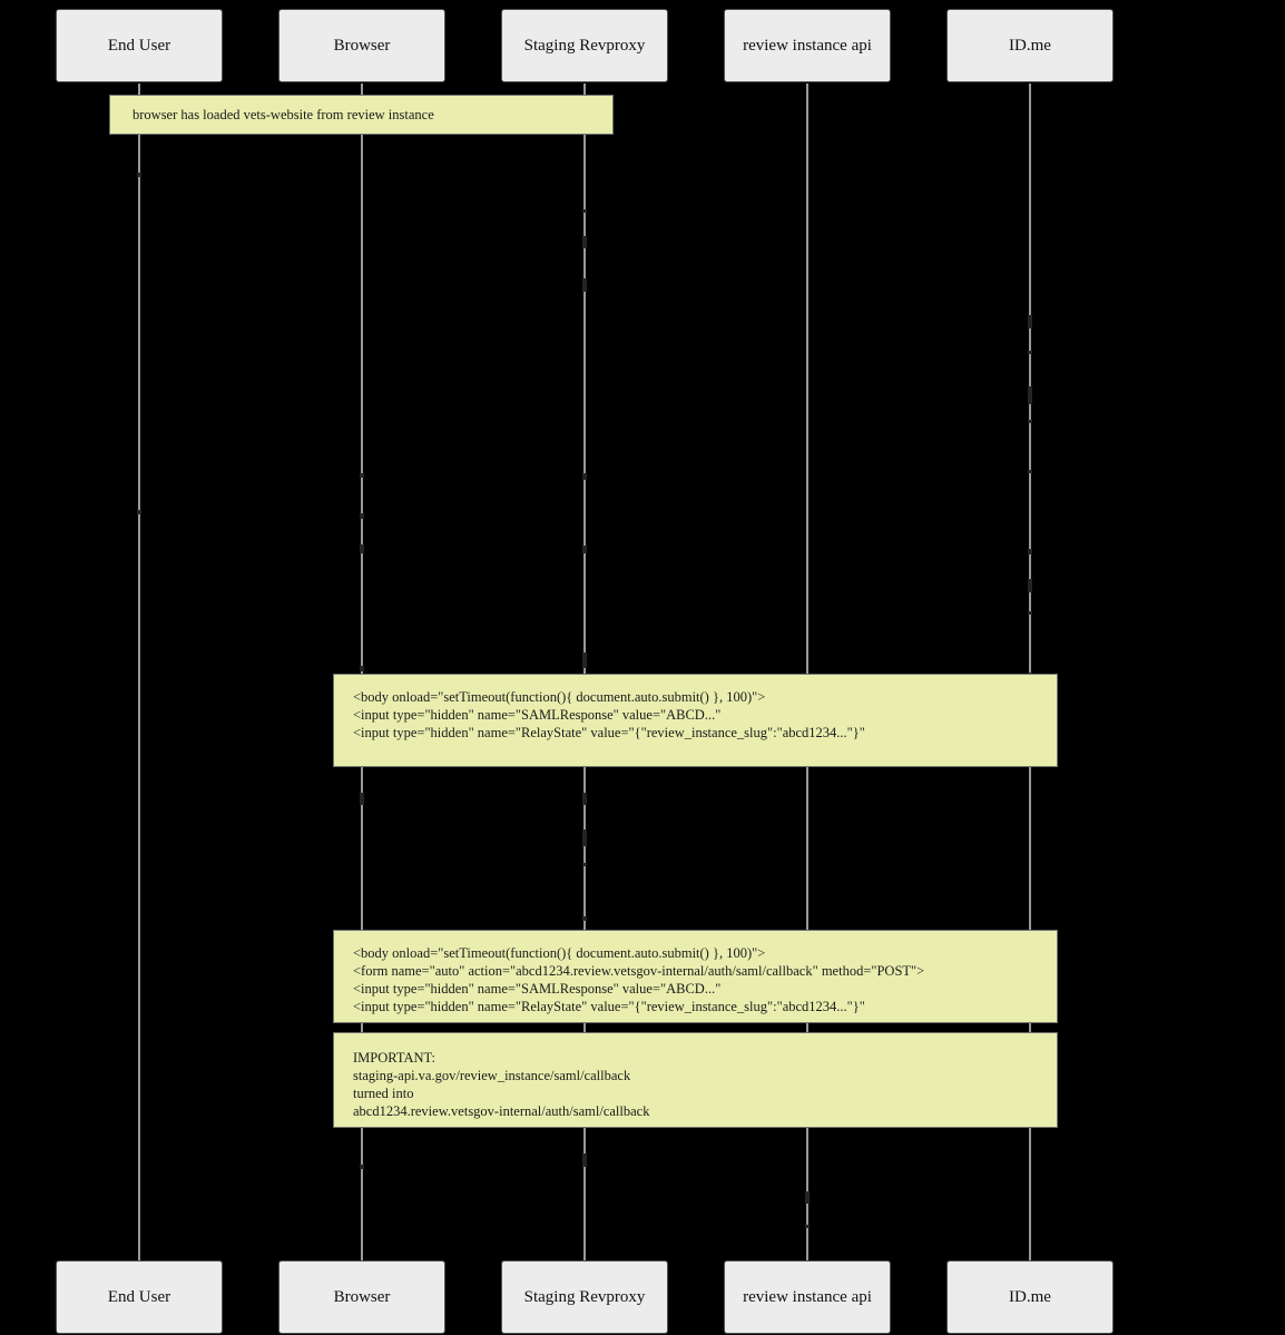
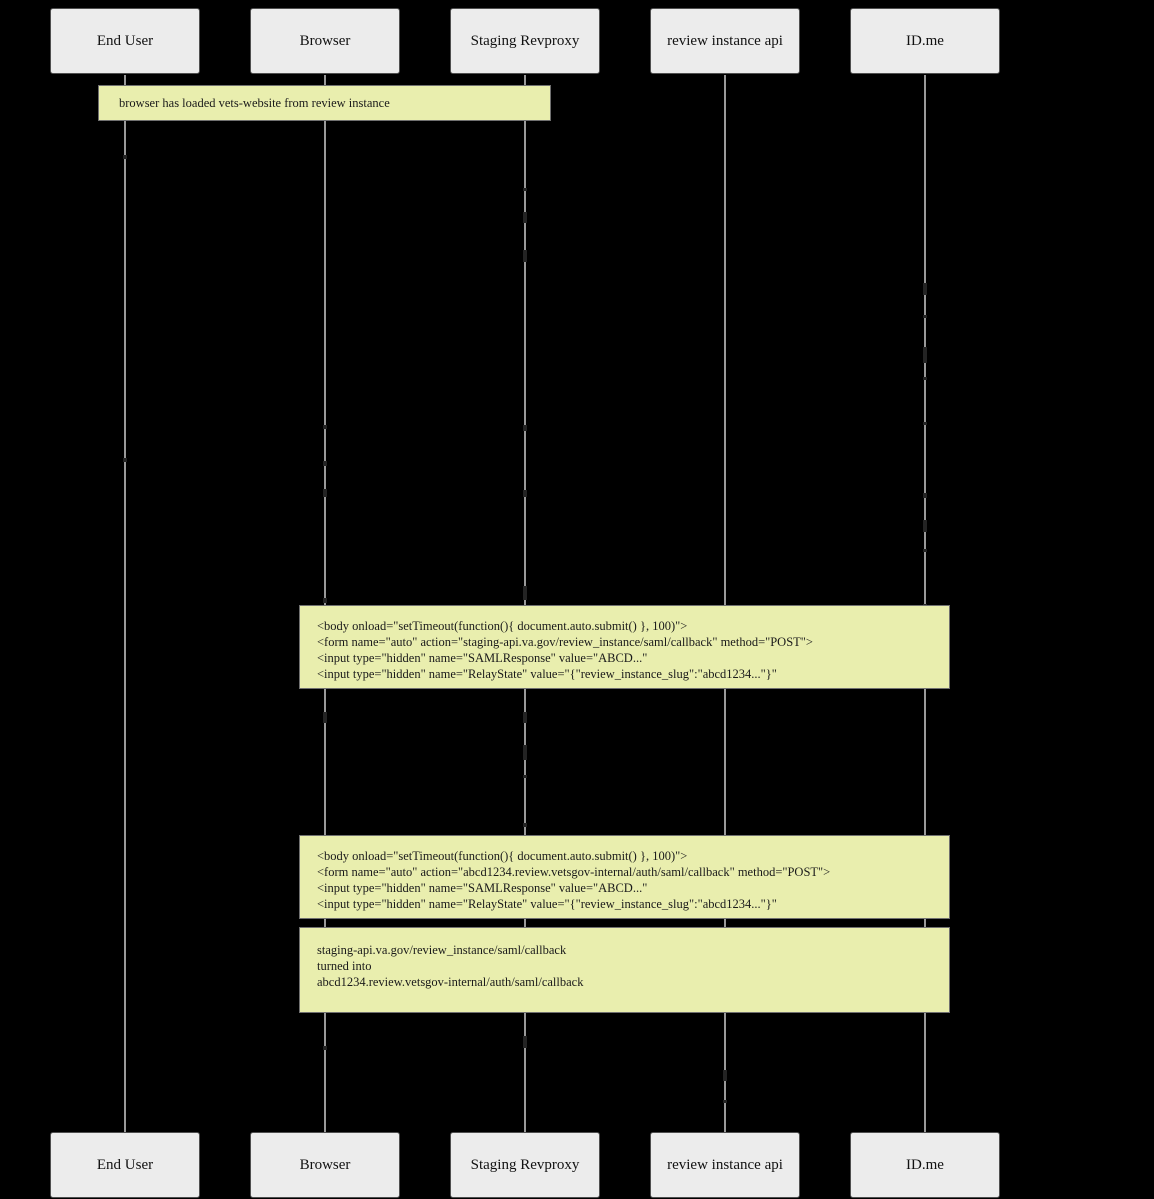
  End User
  Browser
  Staging Revproxy
  review instance api
  ID.me
  End User
  Browser
  Staging Revproxy
  review instance api
  ID.me
  browser has loaded vets-website from review instance
  <body onload="setTimeout(function(){ document.auto.submit() }, 100)">
+ <form name="auto" action="staging-api.va.gov/review_instance/saml/callback" method="POST">
  <input type="hidden" name="SAMLResponse" value="ABCD..."
  <input type="hidden" name="RelayState" value="{"review_instance_slug":"abcd1234..."}"
  <body onload="setTimeout(function(){ document.auto.submit() }, 100)">
  <form name="auto" action="abcd1234.review.vetsgov-internal/auth/saml/callback" method="POST">
  <input type="hidden" name="SAMLResponse" value="ABCD..."
  <input type="hidden" name="RelayState" value="{"review_instance_slug":"abcd1234..."}"
- IMPORTANT:
  staging-api.va.gov/review_instance/saml/callback
  turned into
  abcd1234.review.vetsgov-internal/auth/saml/callback
